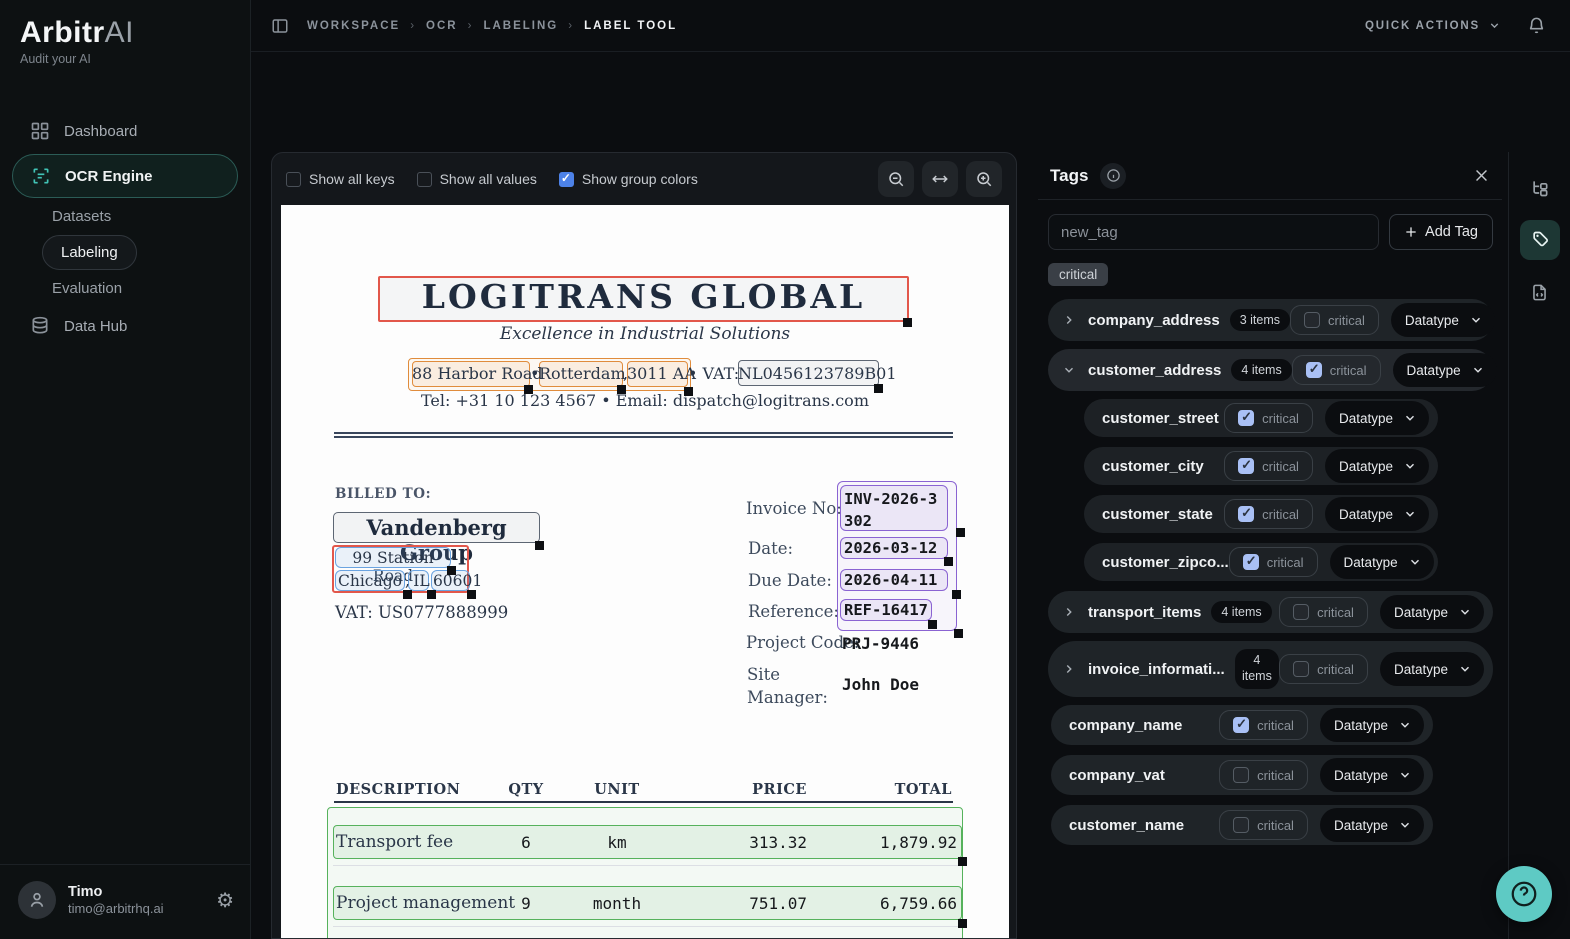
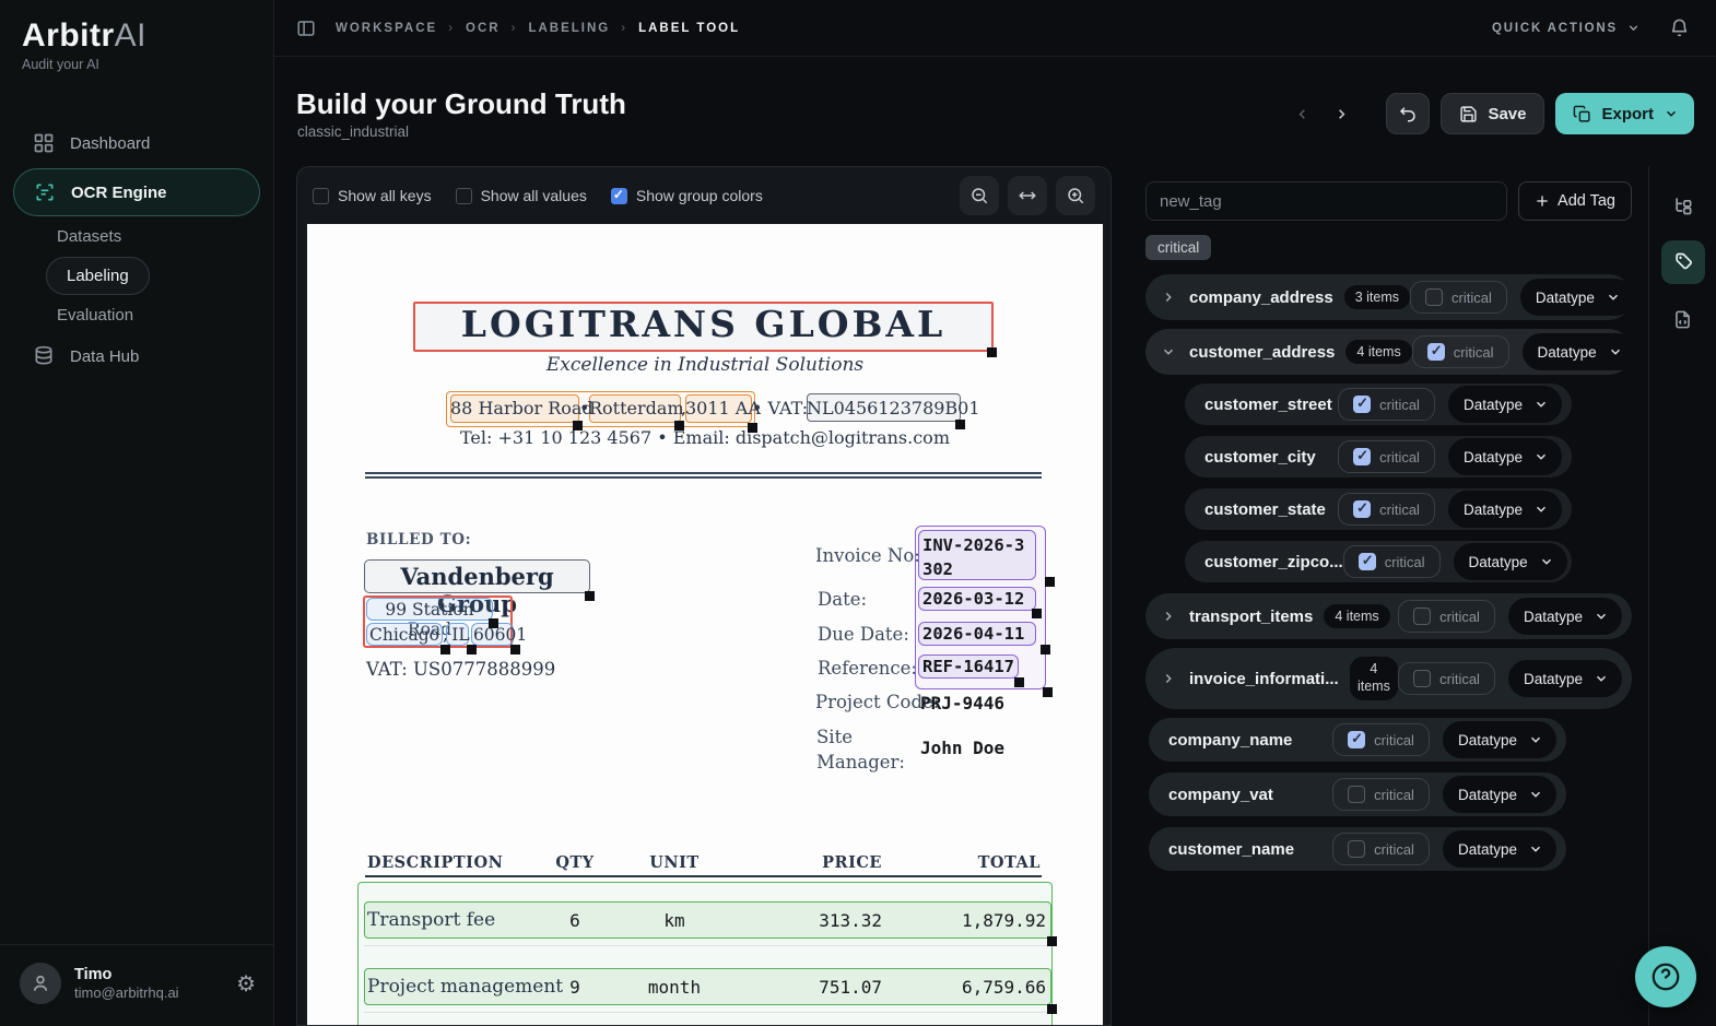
  ArbitrAI
  Audit your AI
  Dashboard
  OCR Engine
  Datasets
  Labeling
  Evaluation
  Data Hub
  Timo
  timo@arbitrhq.ai
  ⚙
  WORKSPACE
  ›
  OCR
  ›
  LABELING
  ›
  LABEL TOOL
  QUICK ACTIONS
+ Build your Ground Truth
+ classic_industrial
+ Save
+ Export
  Show all keys
  Show all values
  Show group colors
  LOGITRANS GLOBAL
  Excellence in Industrial Solutions
  88 Harbor Roa•Rotterdam,3011 A • VAT:NL0456123789B01
  Tel: +31 10 123 4567 • Email: dispatch@logitrans.com
  BILLED TO:
  Vandenberg Group
  99 Station Road
  Chicago , IL 60601
  VAT: US0777888999
  Invoice No:
  Date:
  Due Date:
  Reference:
  Project Code:
  Site
  Manager:
  INV-2026-3302
  2026-03-12
  2026-04-11
  REF-16417
  PRJ-9446
  John Doe
  DESCRIPTION
  QTY
  UNIT
  PRICE
  TOTAL
  Transport fee
  6
  km
  313.32
  1,879.92
  Project management
  9
  month
  751.07
  6,759.66
- Tags
  new_tag
  Add Tag
  critical
  company_address
  3 items
  critical
  Datatype
  customer_address
  4 items
  critical
  Datatype
  customer_street
  critical
  Datatype
  customer_city
  critical
  Datatype
  customer_state
  critical
  Datatype
  customer_zipco...
  critical
  Datatype
  transport_items
  4 items
  critical
  Datatype
  invoice_informati...
  4 items
  critical
  Datatype
  company_name
  critical
  Datatype
  company_vat
  critical
  Datatype
  customer_name
  critical
  Datatype
